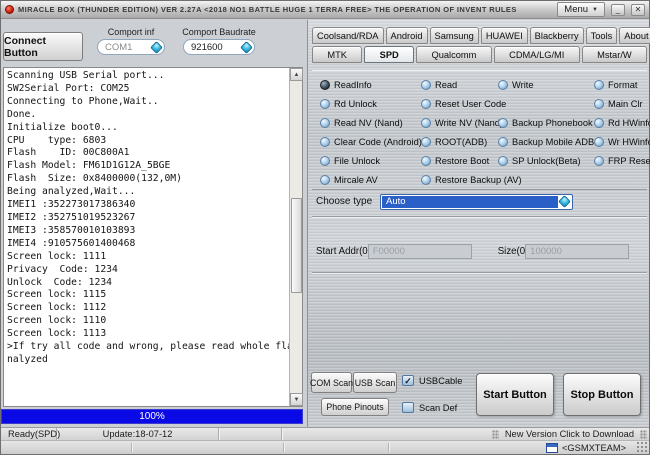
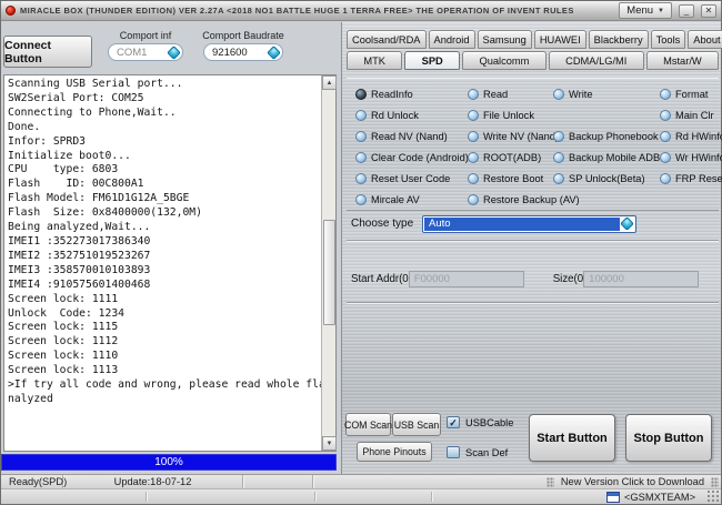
  MIRACLE BOX (THUNDER EDITION) VER 2.27A <2018 NO1 BATTLE HUGE 1 TERRA FREE> THE OPERATION OF INVENT RULES
  Menu
  _
  ✕
  Connect Button
  Comport inf
  COM1
  Comport Baudrate
  921600
  Scanning USB Serial port...
  SW2Serial Port: COM25
  Connecting to Phone,Wait..
  Done.
+ Infor: SPRD3
  Initialize boot0...
  CPU type: 6803
  Flash ID: 00C800A1
  Flash Model: FM61D1G12A_5BGE
  Flash Size: 0x8400000(132,0M)
  Being analyzed,Wait...
  IMEI1 :352273017386340
  IMEI2 :352751019523267
  IMEI3 :358570010103893
  IMEI4 :910575601400468
  Screen lock: 1111
- Privacy Code: 1234
  Unlock Code: 1234
  Screen lock: 1115
  Screen lock: 1112
  Screen lock: 1110
  Screen lock: 1113
  >If try all code and wrong, please read whole fl
  nalyzed
  100%
  Coolsand/RDA
  Android
  Samsung
  HUAWEI
  Blackberry
  Tools
  About
  MTK
  SPD
  Qualcomm
  CDMA/LG/MI
  Mstar/W
  ReadInfo
  Read
  Write
  Format
  Rd Unlock
- Reset User Code
+ File Unlock
  Main Clr
  Read NV (Nand)
  Write NV (Nan
  Backup Phonebook
  Rd HWinf
  Clear Code (Android
  ROOT(ADB)
  Backup Mobile ADB
  Wr HWinf
- File Unlock
+ Reset User Code
  Restore Boot
  SP Unlock(Beta)
  FRP Rese
  Mircale AV
  Restore Backup (AV)
  Choose type
  Auto
  Start Addr(0
  F00000
  Size(0
  100000
  COM Scan
  USB Scan
  Phone Pinouts
  ✓
  USBCable
  Scan Def
  Start Button
  Stop Button
  Ready(SPD
  Update:18-07-12
  New Version Click to Download
  <GSMXTEAM>
